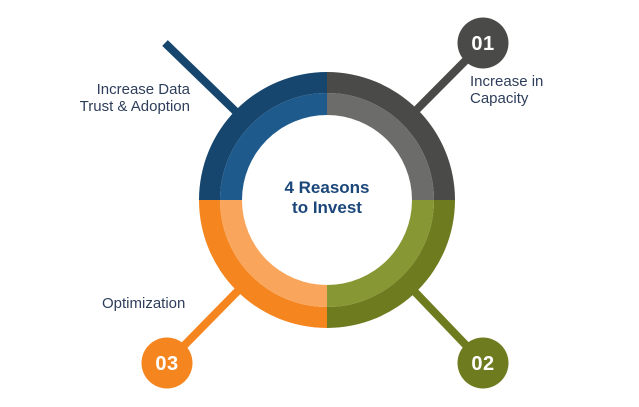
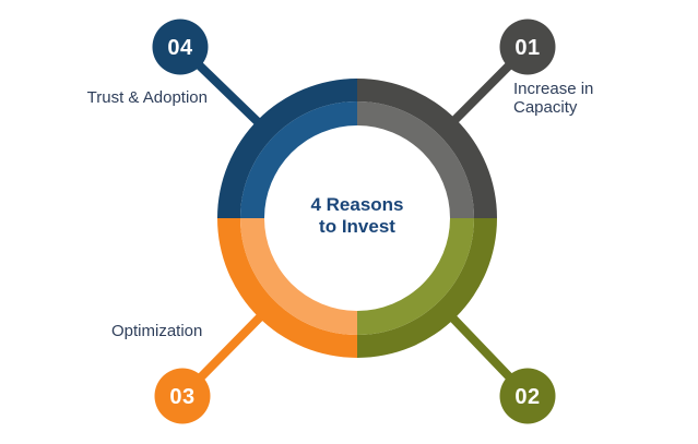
  01
  02
  03
+ 04
  4 Reasons
  to Invest
  Increase in
  Capacity
  Optimization
- Increase Data
  Trust & Adoption
